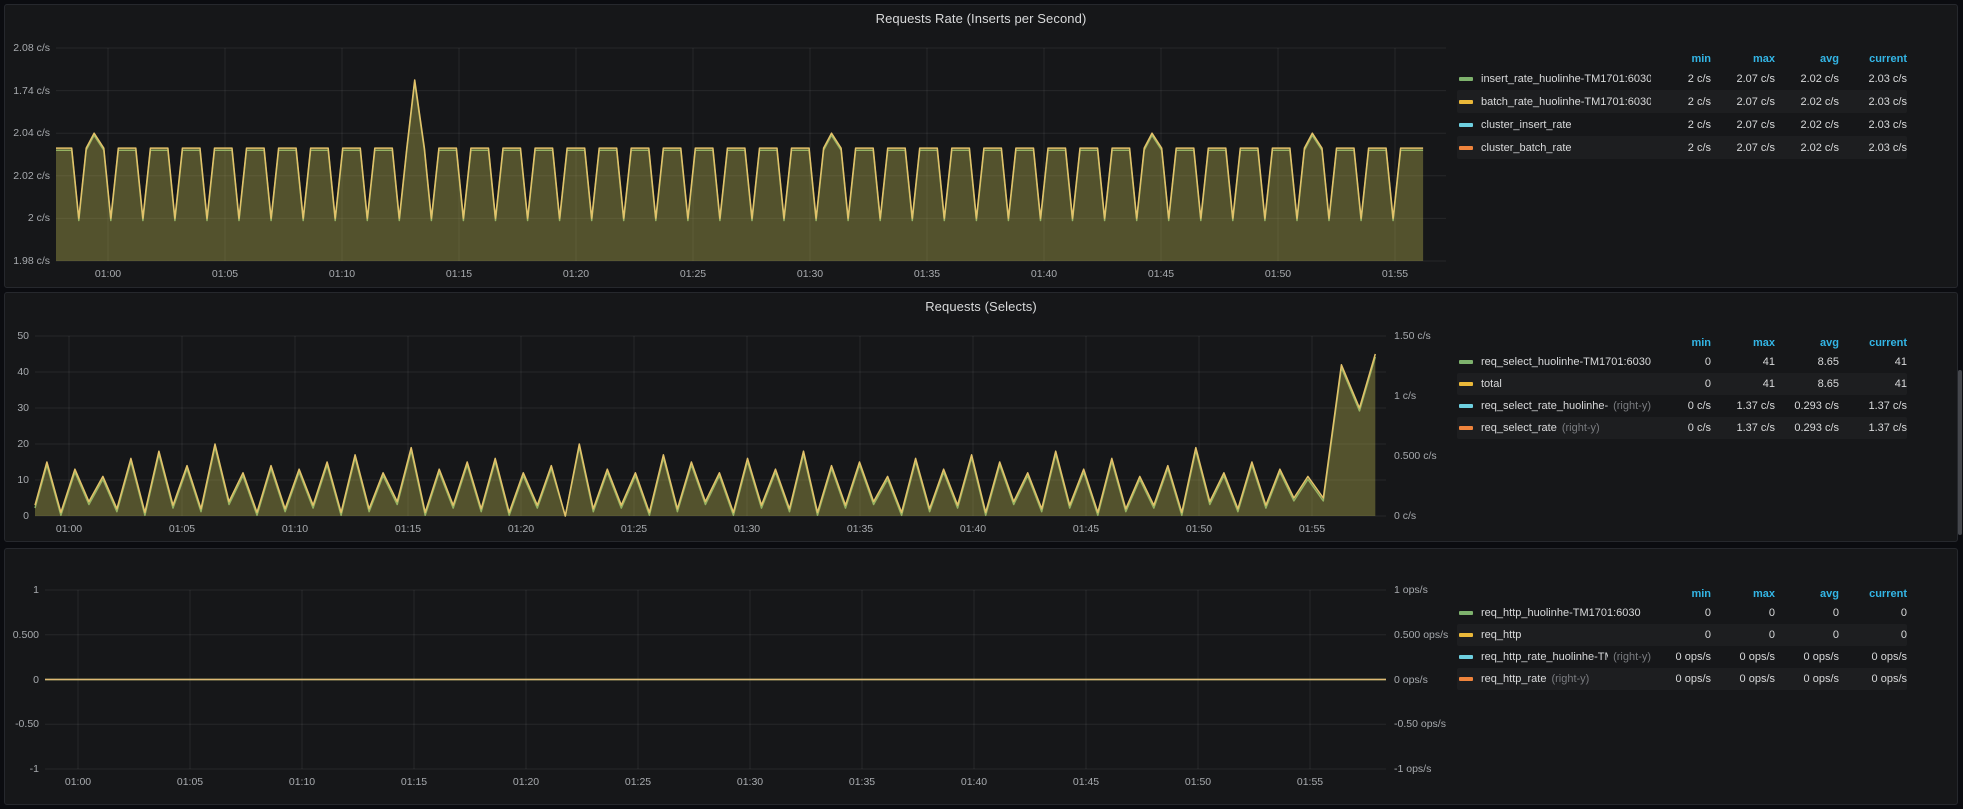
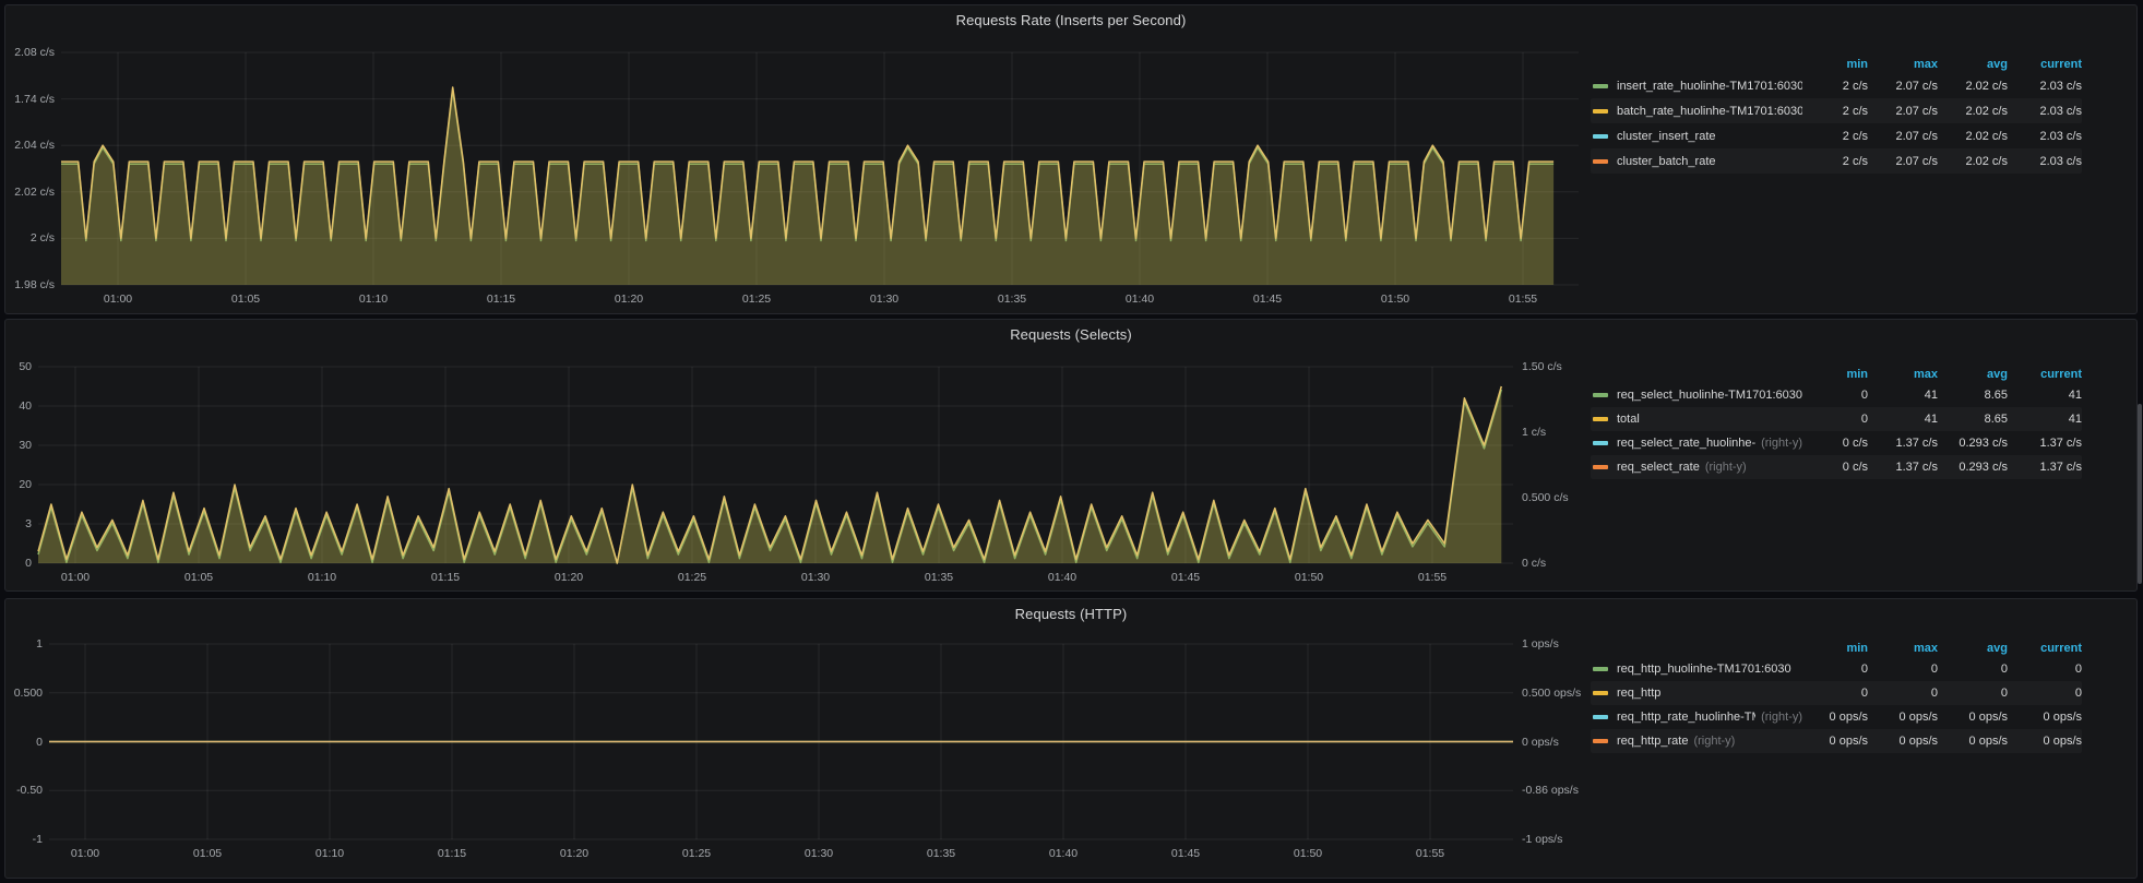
  Requests Rate (Inserts per Second)
  2.08 c/s
  1.74 c/s
  2.04 c/s
  2.02 c/s
  2 c/s
  1.98 c/s
  01:00
  01:05
  01:10
  01:15
  01:20
  01:25
  01:30
  01:35
  01:40
  01:45
  01:50
  01:55
  min
  max
  avg
  current
  insert_rate_huolinhe-TM1701:6030
  2 c/s
  2.07 c/s
  2.02 c/s
  2.03 c/s
  batch_rate_huolinhe-TM1701:6030
  2 c/s
  2.07 c/s
  2.02 c/s
  2.03 c/s
  cluster_insert_rate
  2 c/s
  2.07 c/s
  2.02 c/s
  2.03 c/s
  cluster_batch_rate
  2 c/s
  2.07 c/s
  2.02 c/s
  2.03 c/s
  Requests (Selects)
  50
  40
  30
  20
- 10
+ 3
  0
  1.50 c/s
  1 c/s
  0.500 c/s
  0 c/s
  01:00
  01:05
  01:10
  01:15
  01:20
  01:25
  01:30
  01:35
  01:40
  01:45
  01:50
  01:55
  min
  max
  avg
  current
  req_select_huolinhe-TM1701:6030
  0
  41
  8.65
  41
  total
  0
  41
  8.65
  41
  (right-y)
  0 c/s
  1.37 c/s
  0.293 c/s
  1.37 c/s
  req_select_rate
  (right-y)
  0 c/s
  1.37 c/s
  0.293 c/s
  1.37 c/s
+ Requests (HTTP)
  1
  0.500
  0
  -0.50
  -1
  1 ops/s
  0.500 ops/s
  0 ops/s
- -0.50 ops/s
+ -0.86 ops/s
  -1 ops/s
  01:00
  01:05
  01:10
  01:15
  01:20
  01:25
  01:30
  01:35
  01:40
  01:45
  01:50
  01:55
  min
  max
  avg
  current
  req_http_huolinhe-TM1701:6030
  0
  0
  0
  0
  req_http
  0
  0
  0
  0
  req_http_rate_huolinhe-T
  (right-y)
  0 ops/s
  0 ops/s
  0 ops/s
  0 ops/s
  req_http_rate
  (right-y)
  0 ops/s
  0 ops/s
  0 ops/s
  0 ops/s
